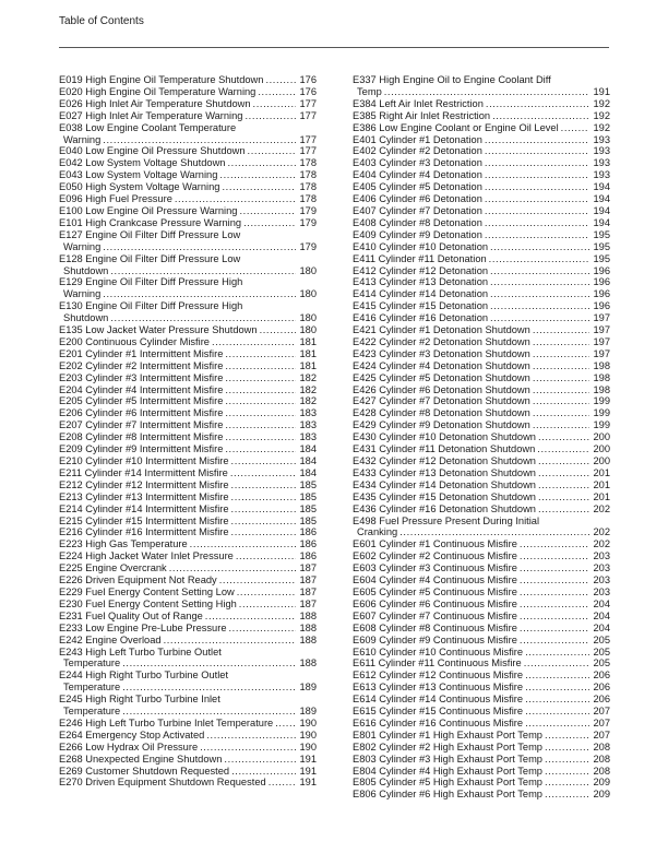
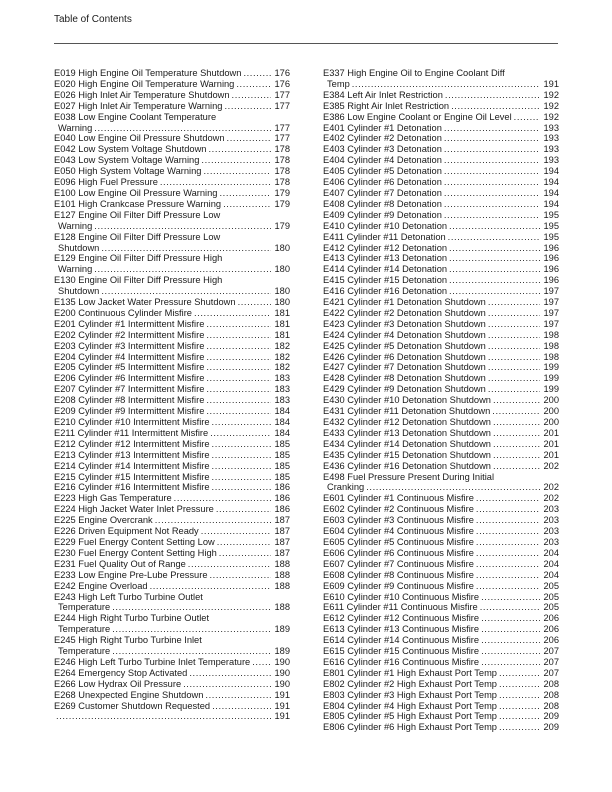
  Table of Contents
  E019 High Engine Oil Temperature Shutdown
  176
  E020 High Engine Oil Temperature Warning
  176
  E026 High Inlet Air Temperature Shutdown
  177
  E027 High Inlet Air Temperature Warning
  177
  E038 Low Engine Coolant Temperature
  Warning
  177
  E040 Low Engine Oil Pressure Shutdown
  177
  E042 Low System Voltage Shutdown
  178
  E043 Low System Voltage Warning
  178
  E050 High System Voltage Warning
  178
  E096 High Fuel Pressure
  178
  E100 Low Engine Oil Pressure Warning
  179
  E101 High Crankcase Pressure Warning
  179
  E127 Engine Oil Filter Diff Pressure Low
  Warning
  179
  E128 Engine Oil Filter Diff Pressure Low
  Shutdown
  180
  E129 Engine Oil Filter Diff Pressure High
  Warning
  180
  E130 Engine Oil Filter Diff Pressure High
  Shutdown
  180
  E135 Low Jacket Water Pressure Shutdown
  180
  E200 Continuous Cylinder Misfire
  181
  E201 Cylinder #1 Intermittent Misfire
  181
  E202 Cylinder #2 Intermittent Misfire
  181
  E203 Cylinder #3 Intermittent Misfire
  182
  E204 Cylinder #4 Intermittent Misfire
  182
  E205 Cylinder #5 Intermittent Misfire
  182
  E206 Cylinder #6 Intermittent Misfire
  183
  E207 Cylinder #7 Intermittent Misfire
  183
  E208 Cylinder #8 Intermittent Misfire
  183
  E209 Cylinder #9 Intermittent Misfire
  184
  E210 Cylinder #10 Intermittent Misfire
  184
- E211 Cylinder #14 Intermittent Misfire
+ E211 Cylinder #11 Intermittent Misfire
  184
  E212 Cylinder #12 Intermittent Misfire
  185
  E213 Cylinder #13 Intermittent Misfire
  185
  E214 Cylinder #14 Intermittent Misfire
  185
  E215 Cylinder #15 Intermittent Misfire
  185
  E216 Cylinder #16 Intermittent Misfire
  186
  E223 High Gas Temperature
  186
  E224 High Jacket Water Inlet Pressure
  186
  E225 Engine Overcrank
  187
  E226 Driven Equipment Not Ready
  187
  E229 Fuel Energy Content Setting Low
  187
  E230 Fuel Energy Content Setting High
  187
  E231 Fuel Quality Out of Range
  188
  E233 Low Engine Pre-Lube Pressure
  188
  E242 Engine Overload
  188
  E243 High Left Turbo Turbine Outlet
  Temperature
  188
  E244 High Right Turbo Turbine Outlet
  Temperature
  189
  E245 High Right Turbo Turbine Inlet
  Temperature
  189
  E246 High Left Turbo Turbine Inlet Temperature
  190
  E264 Emergency Stop Activated
  190
  E266 Low Hydrax Oil Pressure
  190
  E268 Unexpected Engine Shutdown
  191
  E269 Customer Shutdown Requested
  191
- E270 Driven Equipment Shutdown Requested
  191
  E337 High Engine Oil to Engine Coolant Diff
  Temp
  191
  E384 Left Air Inlet Restriction
  192
  E385 Right Air Inlet Restriction
  192
  E386 Low Engine Coolant or Engine Oil Level
  192
  E401 Cylinder #1 Detonation
  193
  E402 Cylinder #2 Detonation
  193
  E403 Cylinder #3 Detonation
  193
  E404 Cylinder #4 Detonation
  193
  E405 Cylinder #5 Detonation
  194
  E406 Cylinder #6 Detonation
  194
  E407 Cylinder #7 Detonation
  194
  E408 Cylinder #8 Detonation
  194
  E409 Cylinder #9 Detonation
  195
  E410 Cylinder #10 Detonation
  195
  E411 Cylinder #11 Detonation
  195
  E412 Cylinder #12 Detonation
  196
  E413 Cylinder #13 Detonation
  196
  E414 Cylinder #14 Detonation
  196
  E415 Cylinder #15 Detonation
  196
  E416 Cylinder #16 Detonation
  197
  E421 Cylinder #1 Detonation Shutdown
  197
  E422 Cylinder #2 Detonation Shutdown
  197
  E423 Cylinder #3 Detonation Shutdown
  197
  E424 Cylinder #4 Detonation Shutdown
  198
  E425 Cylinder #5 Detonation Shutdown
  198
  E426 Cylinder #6 Detonation Shutdown
  198
  E427 Cylinder #7 Detonation Shutdown
  199
  E428 Cylinder #8 Detonation Shutdown
  199
  E429 Cylinder #9 Detonation Shutdown
  199
  E430 Cylinder #10 Detonation Shutdown
  200
  E431 Cylinder #11 Detonation Shutdown
  200
  E432 Cylinder #12 Detonation Shutdown
  200
  E433 Cylinder #13 Detonation Shutdown
  201
  E434 Cylinder #14 Detonation Shutdown
  201
  E435 Cylinder #15 Detonation Shutdown
  201
  E436 Cylinder #16 Detonation Shutdown
  202
  E498 Fuel Pressure Present During Initial
  Cranking
  202
  E601 Cylinder #1 Continuous Misfire
  202
  E602 Cylinder #2 Continuous Misfire
  203
  E603 Cylinder #3 Continuous Misfire
  203
  E604 Cylinder #4 Continuous Misfire
  203
  E605 Cylinder #5 Continuous Misfire
  203
  E606 Cylinder #6 Continuous Misfire
  204
  E607 Cylinder #7 Continuous Misfire
  204
  E608 Cylinder #8 Continuous Misfire
  204
  E609 Cylinder #9 Continuous Misfire
  205
  E610 Cylinder #10 Continuous Misfire
  205
  E611 Cylinder #11 Continuous Misfire
  205
  E612 Cylinder #12 Continuous Misfire
  206
  E613 Cylinder #13 Continuous Misfire
  206
  E614 Cylinder #14 Continuous Misfire
  206
  E615 Cylinder #15 Continuous Misfire
  207
  E616 Cylinder #16 Continuous Misfire
  207
  E801 Cylinder #1 High Exhaust Port Temp
  207
  E802 Cylinder #2 High Exhaust Port Temp
  208
  E803 Cylinder #3 High Exhaust Port Temp
  208
  E804 Cylinder #4 High Exhaust Port Temp
  208
  E805 Cylinder #5 High Exhaust Port Temp
  209
  E806 Cylinder #6 High Exhaust Port Temp
  209
